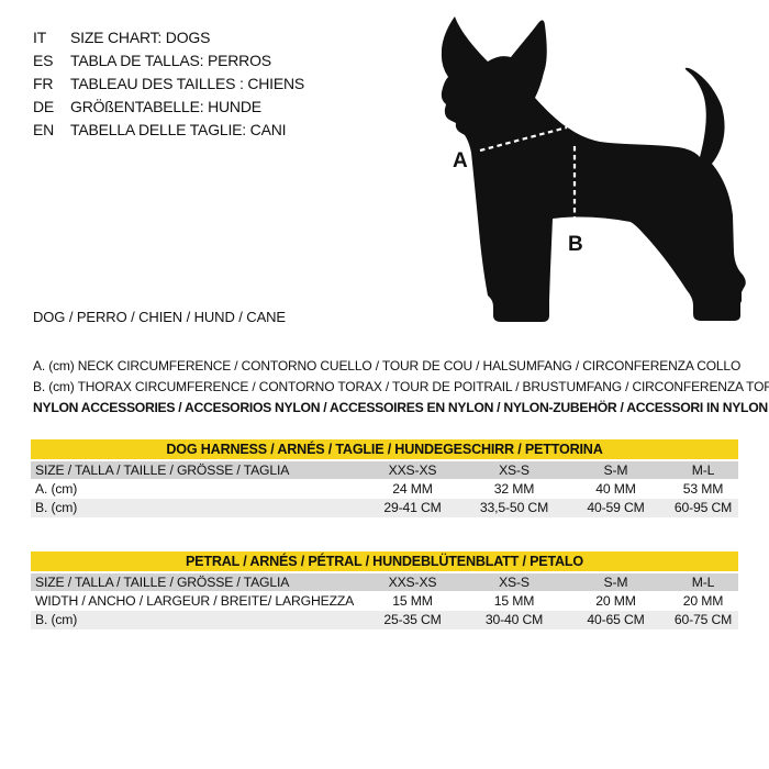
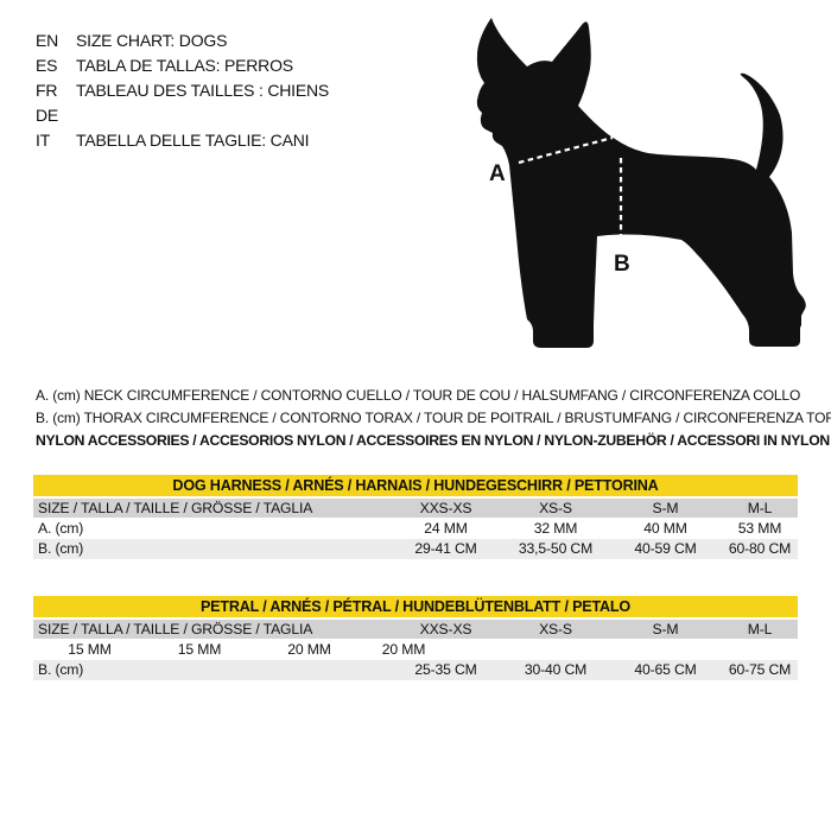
- IT
+ EN
  SIZE CHART: DOGS
  ES
  TABLA DE TALLAS: PERROS
  FR
  TABLEAU DES TAILLES : CHIENS
  DE
- GRÖßENTABELLE: HUNDE
- EN
+ IT
  TABELLA DELLE TAGLIE: CANI
  A
  B
- DOG / PERRO / CHIEN / HUND / CANE
  A. (cm) NECK CIRCUMFERENCE / CONTORNO CUELLO / TOUR DE COU / HALSUMFANG / CIRCONFERENZA COLLO
  B. (cm) THORAX CIRCUMFERENCE / CONTORNO TORAX / TOUR DE POITRAIL / BRUSTUMFANG / CIRCONFERENZA TO
  NYLON ACCESSORIES / ACCESORIOS NYLON / ACCESSOIRES EN NYLON / NYLON-ZUBEHÖR / ACCESSORI IN NYLON
- DOG HARNESS / ARNÉS / TAGLIE / HUNDEGESCHIRR / PETTORINA
+ DOG HARNESS / ARNÉS / HARNAIS / HUNDEGESCHIRR / PETTORINA
  SIZE / TALLA / TAILLE / GRÖSSE / TAGLIA
  XXS-XS
  XS-S
  S-M
  M-L
  A. (cm)
  24 MM
  32 MM
  40 MM
  53 MM
  B. (cm)
  29-41 CM
  33,5-50 CM
  40-59 CM
- 60-95 CM
+ 60-80 CM
  PETRAL / ARNÉS / PÉTRAL / HUNDEBLÜTENBLATT / PETALO
  SIZE / TALLA / TAILLE / GRÖSSE / TAGLIA
  XXS-XS
  XS-S
  S-M
  M-L
- WIDTH / ANCHO / LARGEUR / BREITE/ LARGHEZZA
  15 MM
  15 MM
  20 MM
  20 MM
  B. (cm)
  25-35 CM
  30-40 CM
  40-65 CM
  60-75 CM
